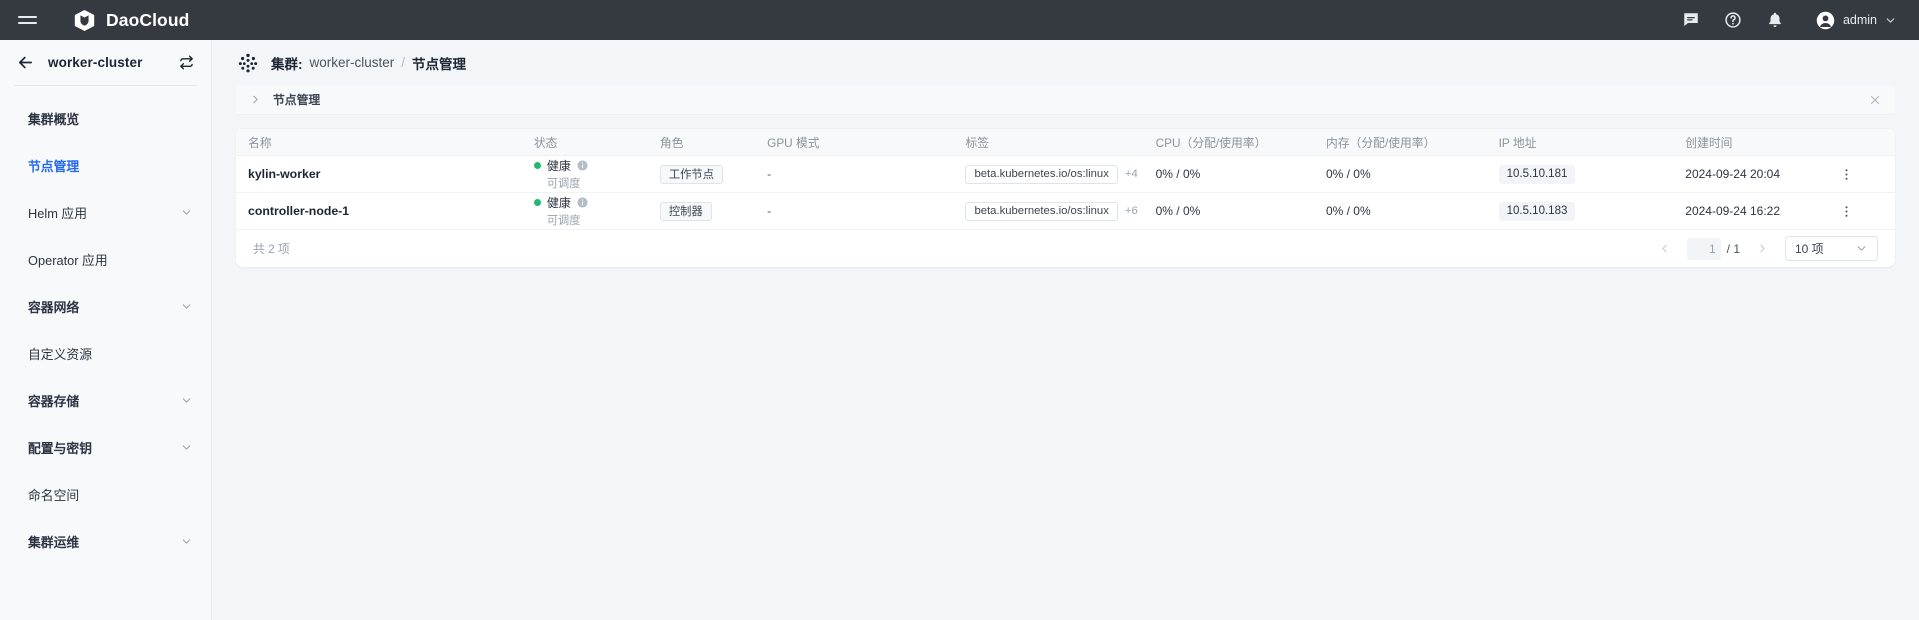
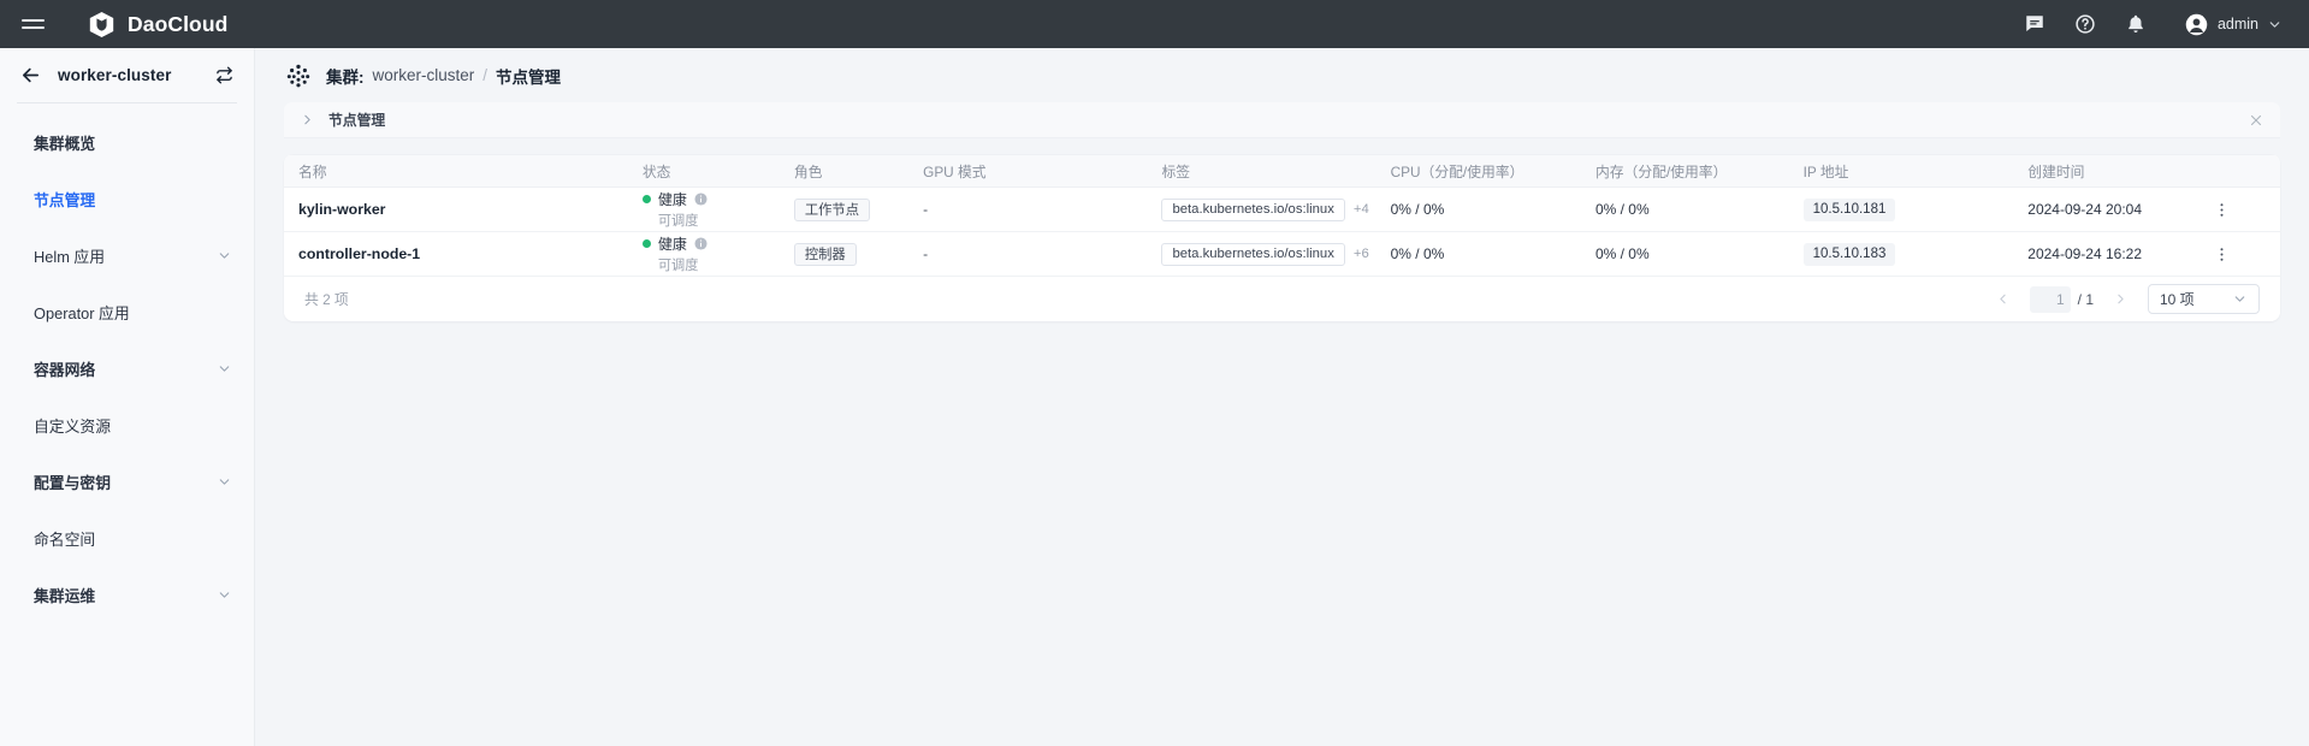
  DaoCloud
  admin
  worker-cluster
  集群概览
  节点管理
  Helm 应用
  Operator 应用
  容器网络
  自定义资源
- 容器存储
  配置与密钥
  命名空间
  集群运维
  集群:
  worker-cluster
  /
  节点管理
  节点管理
  名称	状态	角色	GPU 模式	标签	CPU（分配/使用率）	内存（分配/使用率）	IP 地址	创建时间
  kylin-worker	健康 可调度	工作节点	-	beta.kubernetes.io/os:linux +4	0% / 0%	0% / 0%	10.5.10.181	2024-09-24 20:04
  controller-node-1	健康 可调度	控制器	-	beta.kubernetes.io/os:linux +6	0% / 0%	0% / 0%	10.5.10.183	2024-09-24 16:22
  共 2 项
  1
  / 1
  10 项
